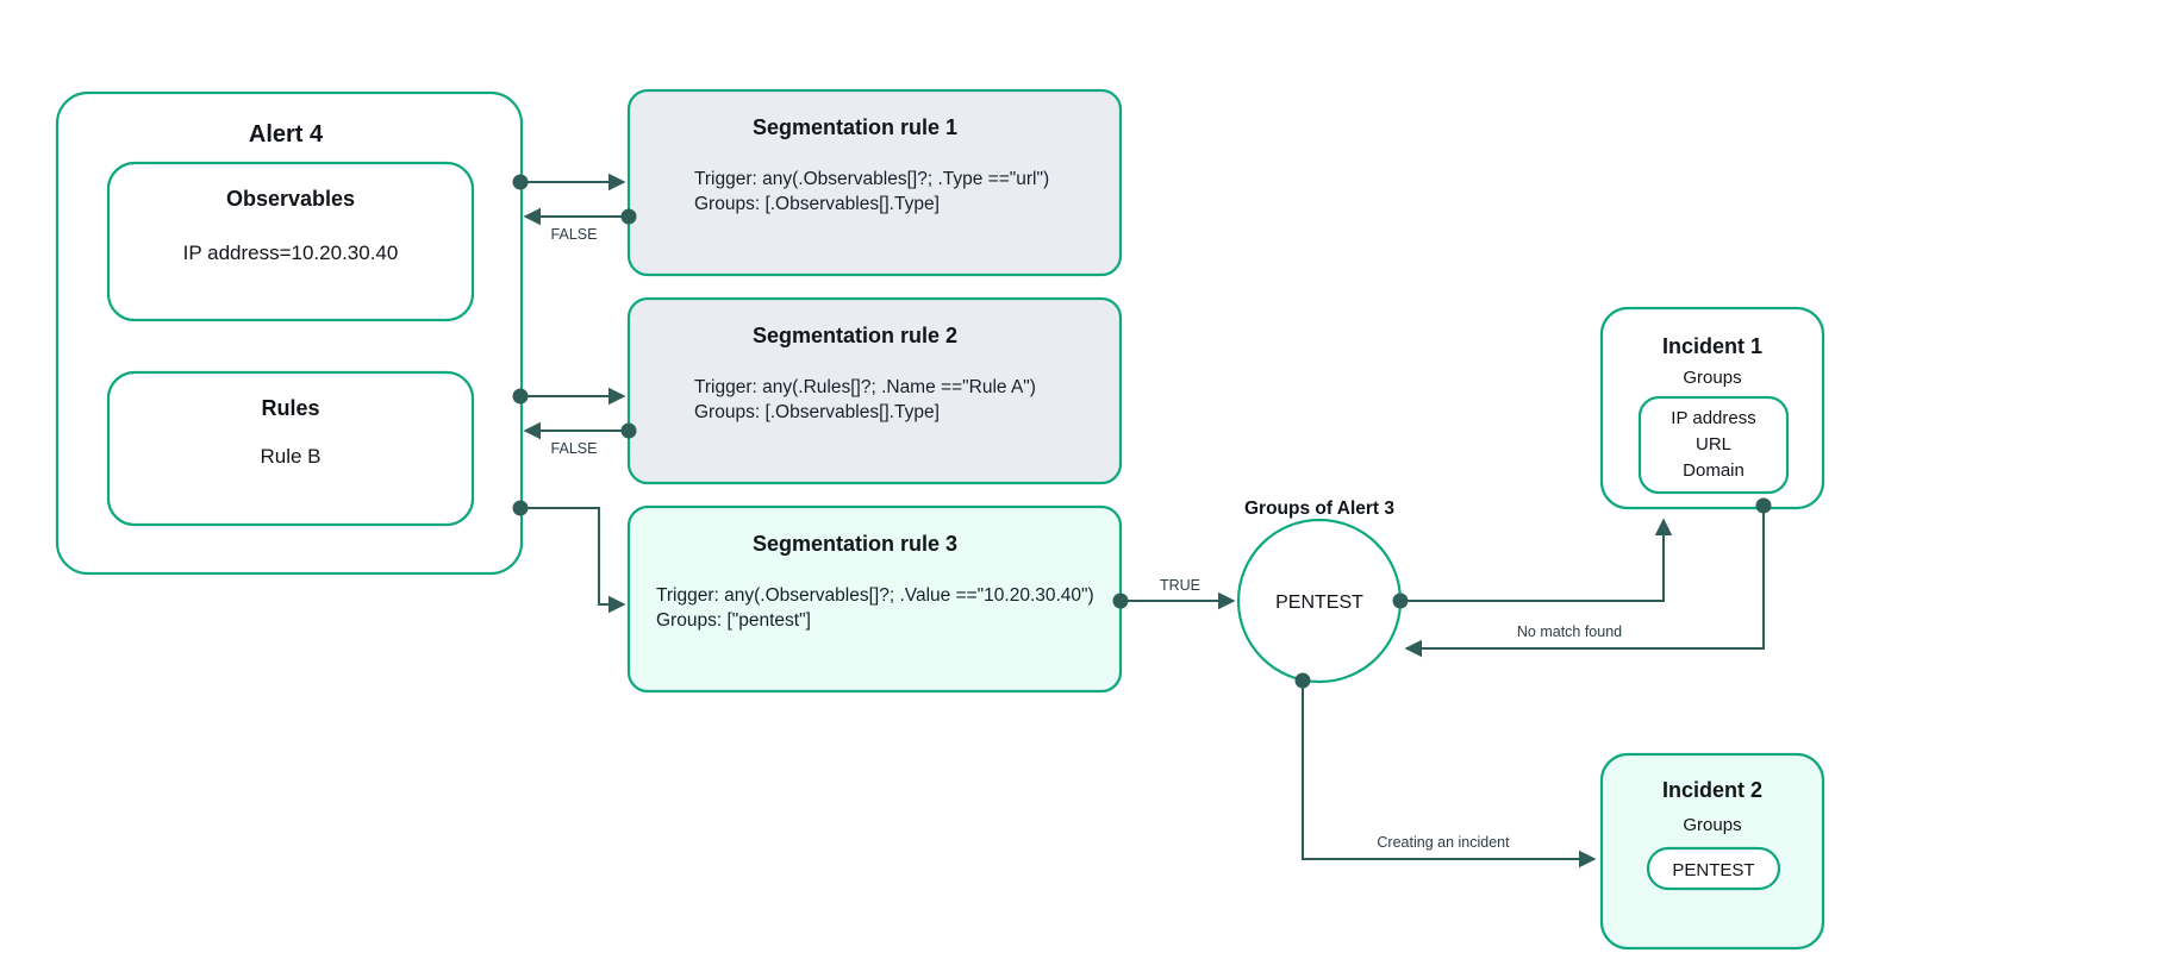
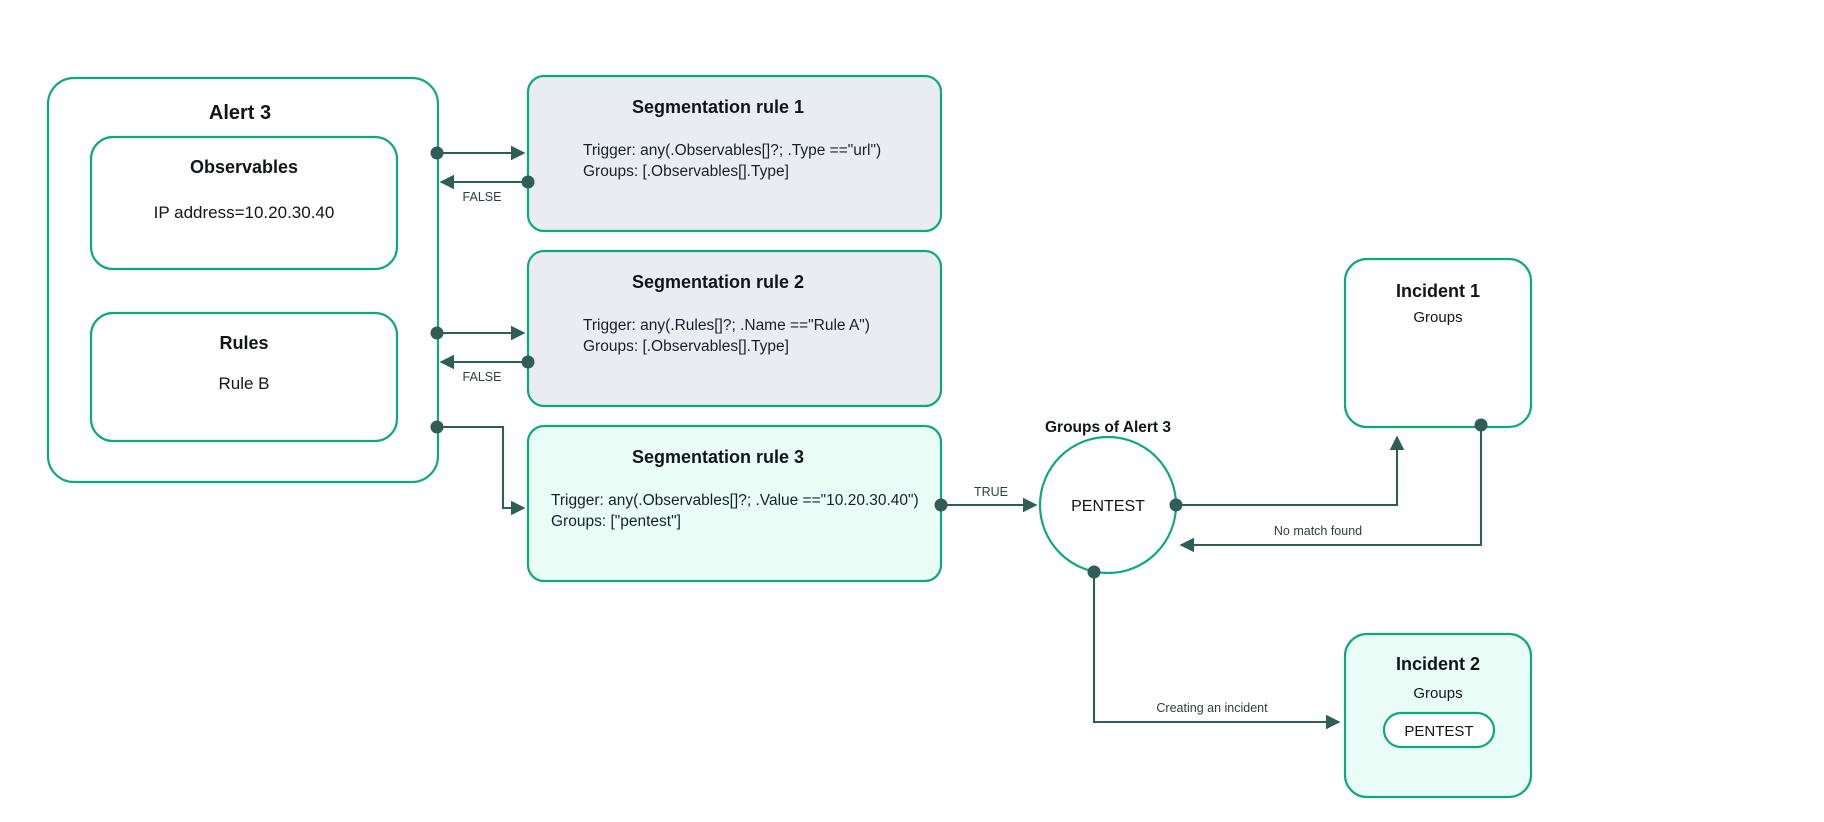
- Alert 4
+ Alert 3
  Observables
  IP address=10.20.30.40
  Rules
  Rule B
  Segmentation rule 1
  Trigger: any(.Observables[]?; .Type =="url")
  Groups: [.Observables[].Type]
  Segmentation rule 2
  Trigger: any(.Rules[]?; .Name =="Rule A")
  Groups: [.Observables[].Type]
  Segmentation rule 3
  Trigger: any(.Observables[]?; .Value =="10.20.30.40")
  Groups: ["pentest"]
  FALSE
  FALSE
  Groups of Alert 3
  PENTEST
  TRUE
  Incident 1
  Groups
- IP address
- URL
- Domain
  No match found
  Incident 2
  Groups
  PENTEST
  Creating an incident
